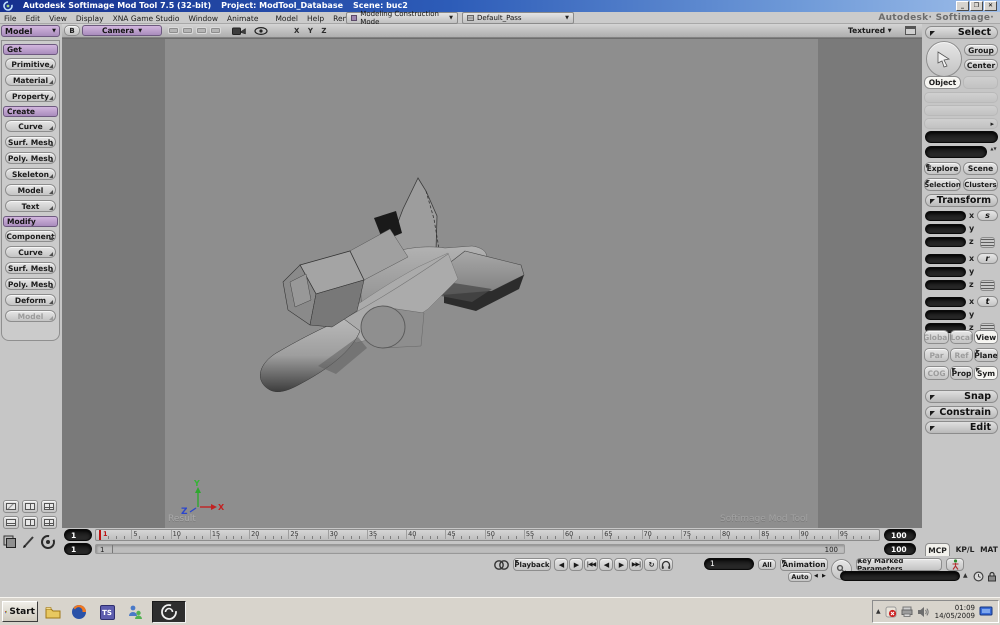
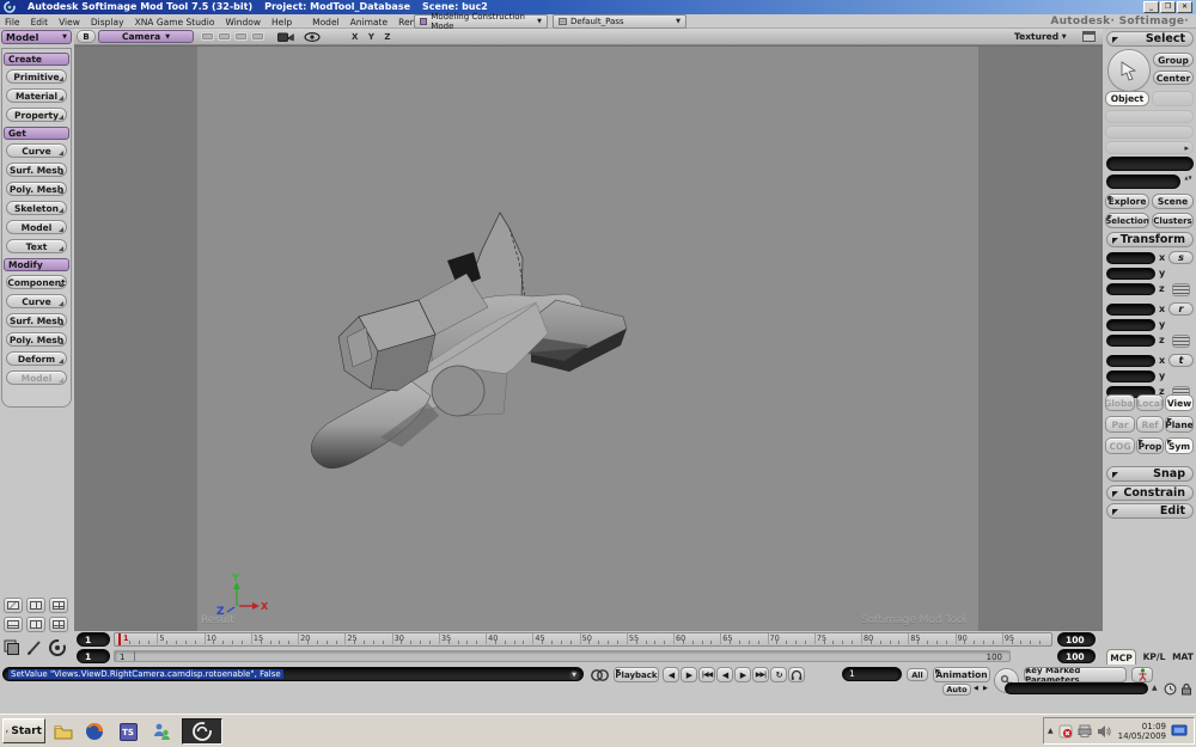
  Autodesk Softimage Mod Tool 7.5 (32-bit)
  Project: ModTool_Database
  Scene: buc2
  File
  Edit
  View
  Display
  XNA Game Studio
  Window
- Animate
+ Help
  Model
- Help
+ Animate
  Modeling Construction Mode
  Default_Pass
  Autodesk· Softimage·
  Model
- Get
+ Create
  Primitive
  Material
  Property
- Create
+ Get
  Curve
  Surf. Mesh
  Poly. Mesh
  Skeleton
  Model
  Text
  Modify
  Component
  Curve
  Surf. Mesh
  Poly. Mesh
  Deform
  Model
  B
  Camera
  X Y Z
  Textured
  Y
  X
  Z
  Result
  Softimage Mod Tool
  Select
  Group
  Center
  Object
  ▸
  Explore
  Scene
  Selection
  Clusters
  Transform
  x
  s
  y
  z
  x
  r
  y
  z
  x
  t
  y
  z
  Global
  Local
  View
  Par
  Ref
  Plane
  COG
  Prop
  Sym
  Snap
  Constrain
  Edit
  MCP
  KP/L
  MAT
  1
  5
  10
  15
  20
  25
  30
  35
  40
  45
  50
  55
  60
  65
  70
  75
  80
  85
  90
  95
  1
  100
  1
  1
  100
  100
+ SetValue "Views.ViewD.RightCamera.camdisp.rotoenable", False
  Playback
  ◀
  ▶
  ◀
  ▶
  ↻
  1
  All
  Animation
  Auto
  Key Marked Parameters
  Start
  TS
  01:09
  14/05/2009
